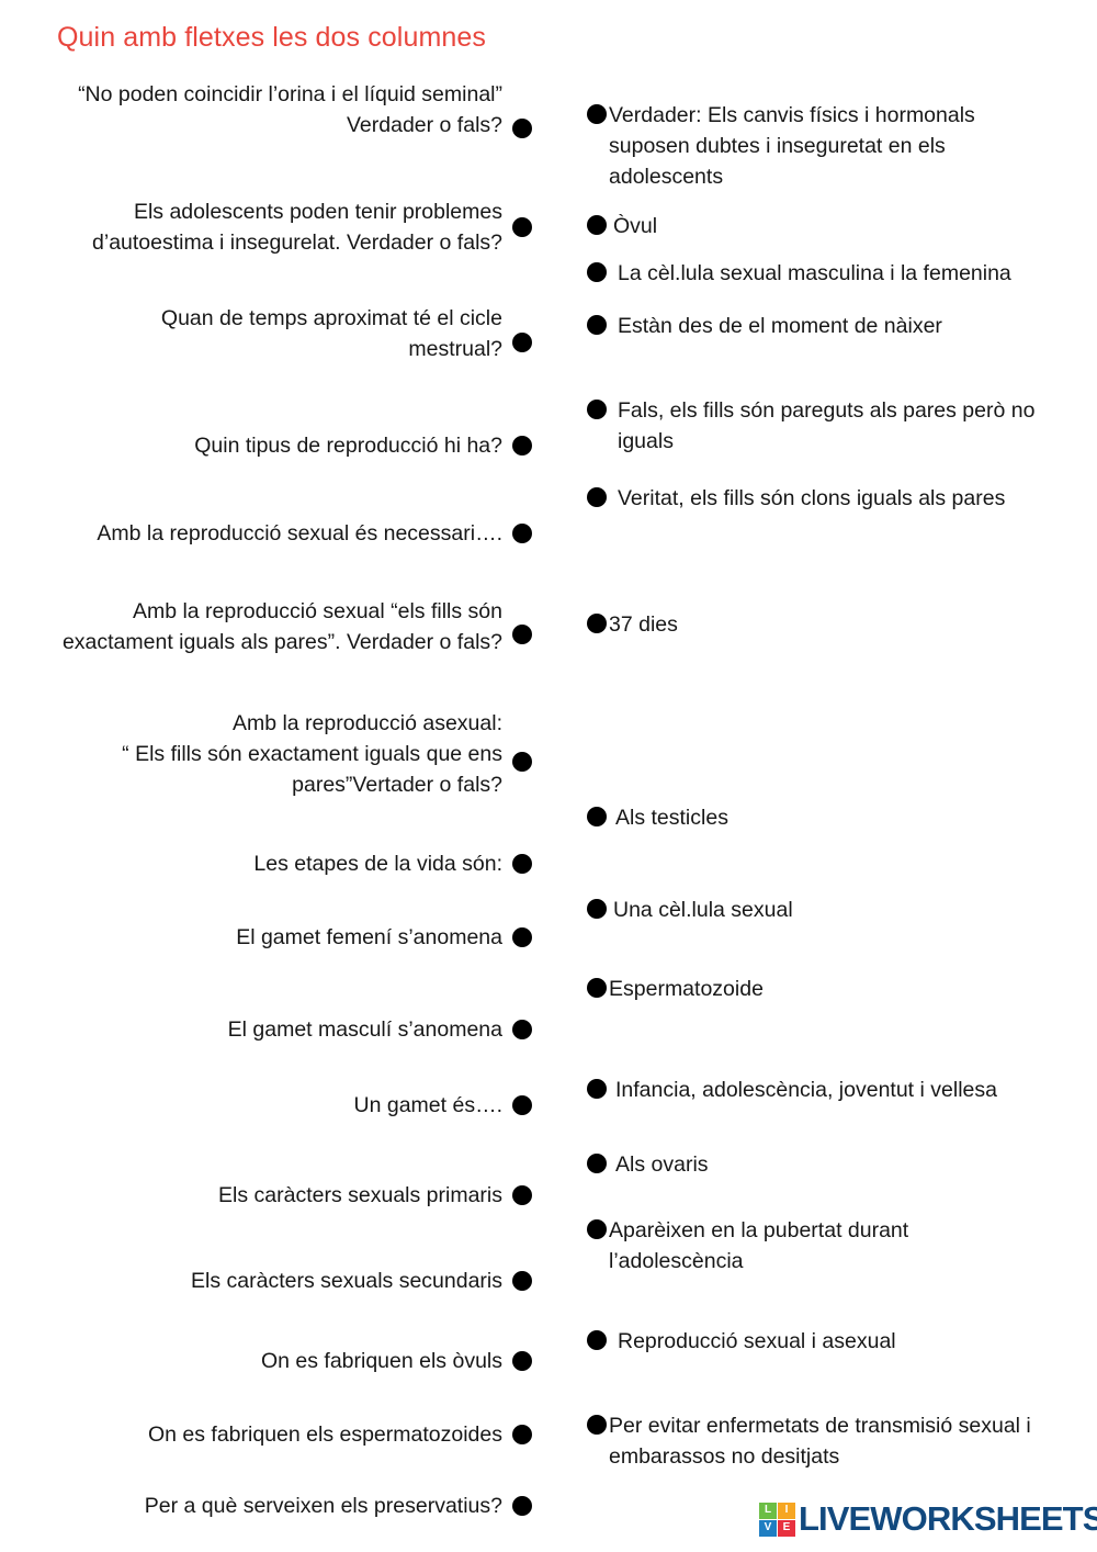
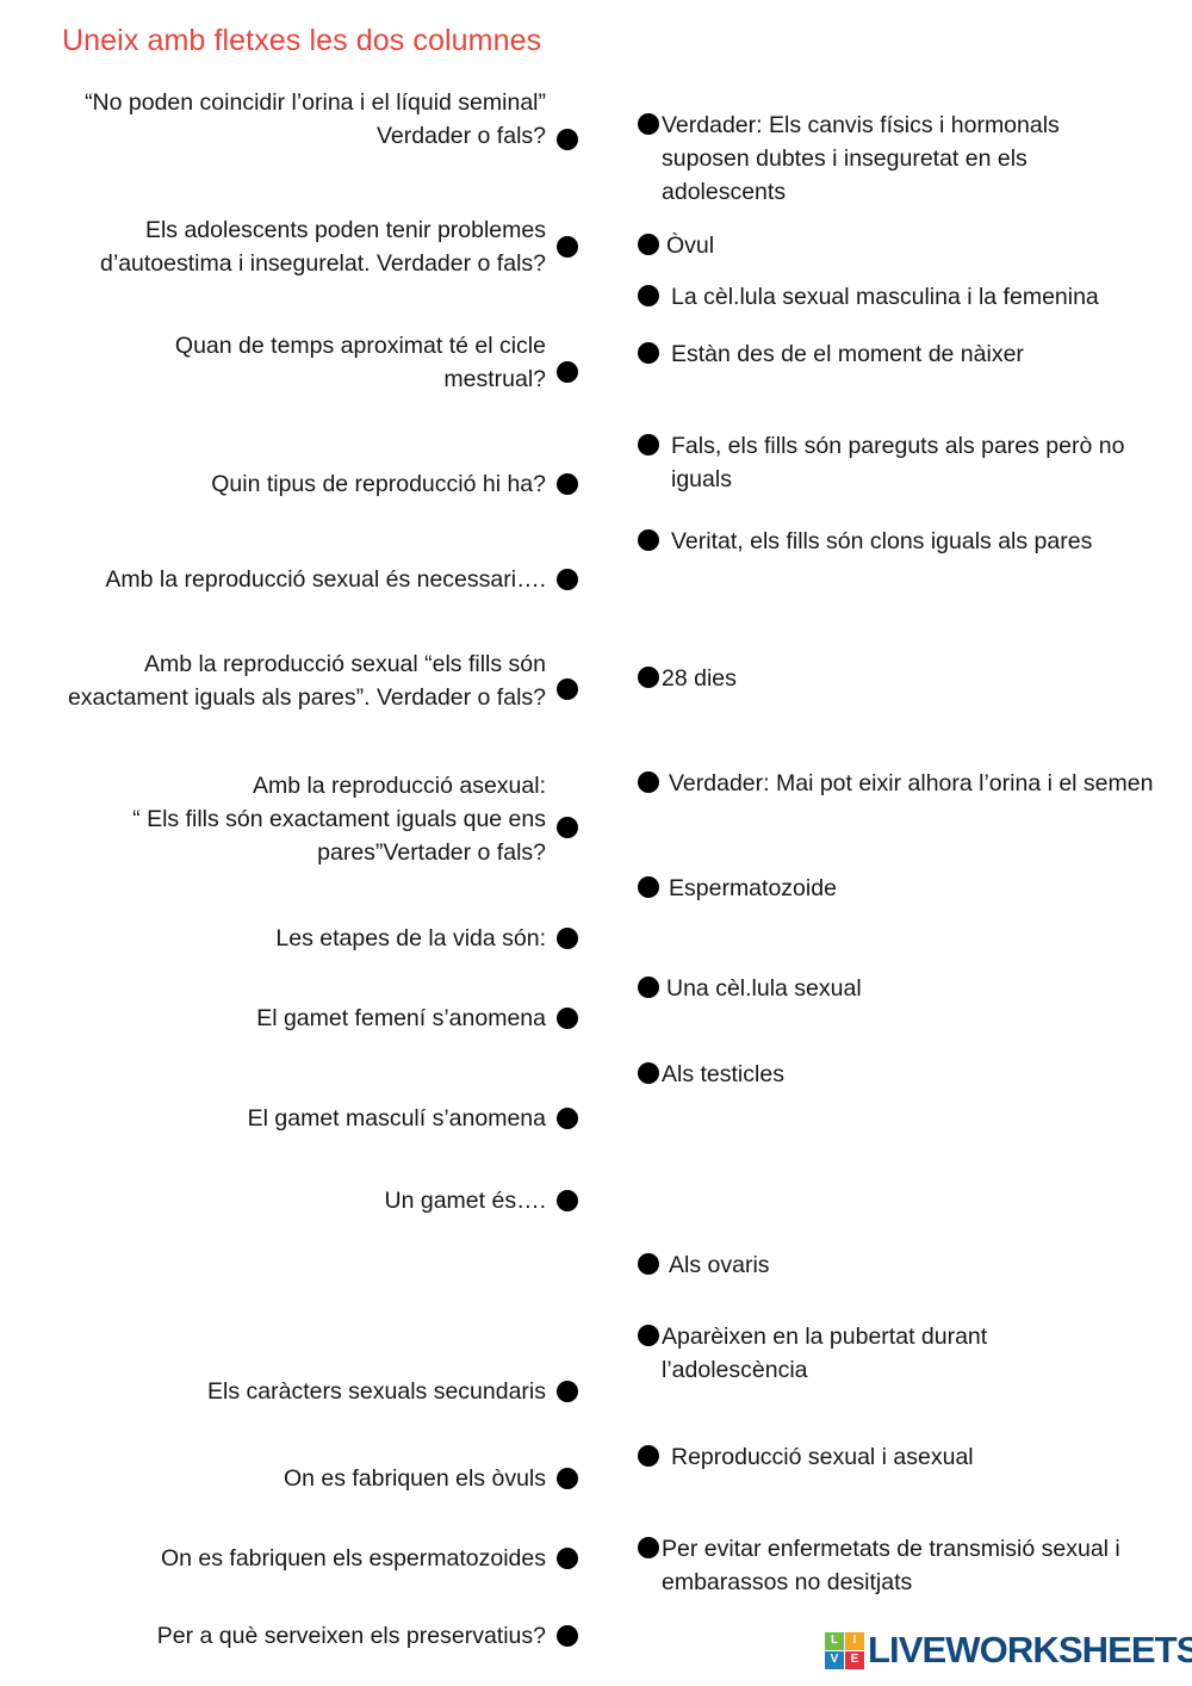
- Quin amb fletxes les dos columnes
+ Uneix amb fletxes les dos columnes
  “No poden coincidir l’orina i el líquid seminal”
  Verdader o fals?
  Els adolescents poden tenir problemes d’autoestima i insegurelat. Verdader o fals?
  Quan de temps aproximat té el cicle mestrual?
  Quin tipus de reproducció hi ha?
  Amb la reproducció sexual és necessari….
  Amb la reproducció sexual “els fills són exactament iguals als pares”. Verdader o fals?
  Amb la reproducció asexual:
  “ Els fills són exactament iguals que ens pares”Vertader o fals?
  Les etapes de la vida són:
  El gamet femení s’anomena
  El gamet masculí s’anomena
  Un gamet és….
- Els caràcters sexuals primaris
  Els caràcters sexuals secundaris
  On es fabriquen els òvuls
  On es fabriquen els espermatozoides
  Per a què serveixen els preservatius?
  Verdader: Els canvis físics i hormonals suposen dubtes i inseguretat en els adolescents
  Òvul
  La cèl.lula sexual masculina i la femenina
  Estàn des de el moment de nàixer
  Fals, els fills són pareguts als pares però no iguals
  Veritat, els fills són clons iguals als pares
- 37 dies
+ 28 dies
+ Verdader: Mai pot eixir alhora l’orina i el semen
- Als testicles
+ Espermatozoide
  Una cèl.lula sexual
- Espermatozoide
+ Als testicles
- Infancia, adolescència, joventut i vellesa
  Als ovaris
  Aparèixen en la pubertat durant l’adolescència
  Reproducció sexual i asexual
  Per evitar enfermetats de transmisió sexual i embarassos no desitjats
  L
  I
  V
  E
  LIVEWORKSHEETS
